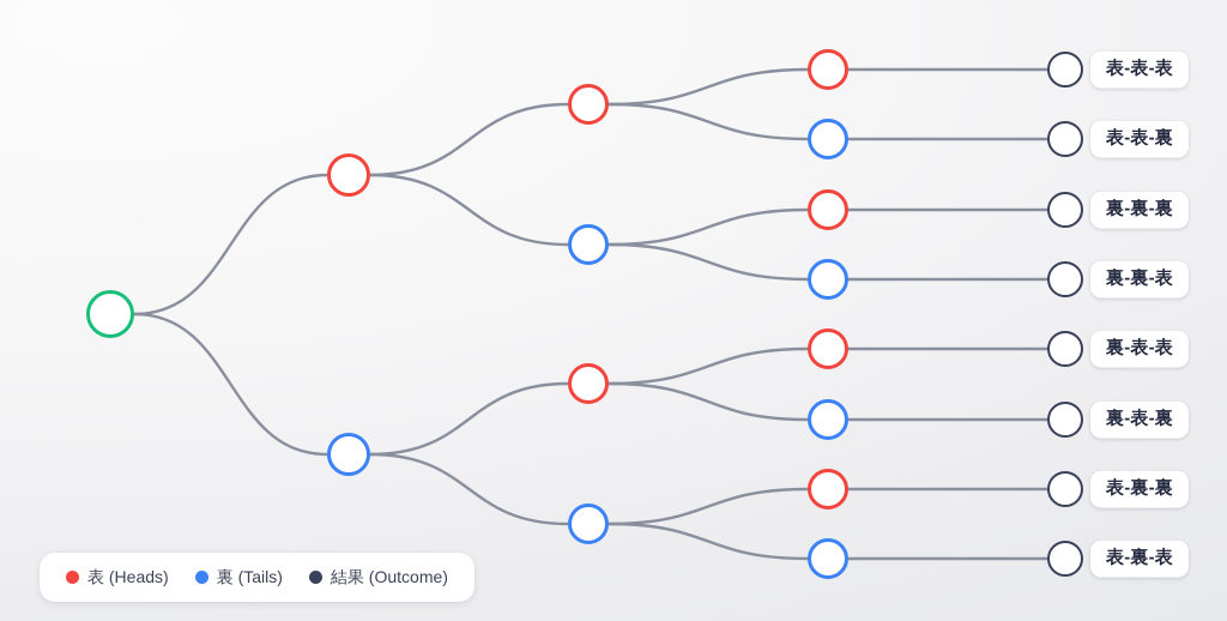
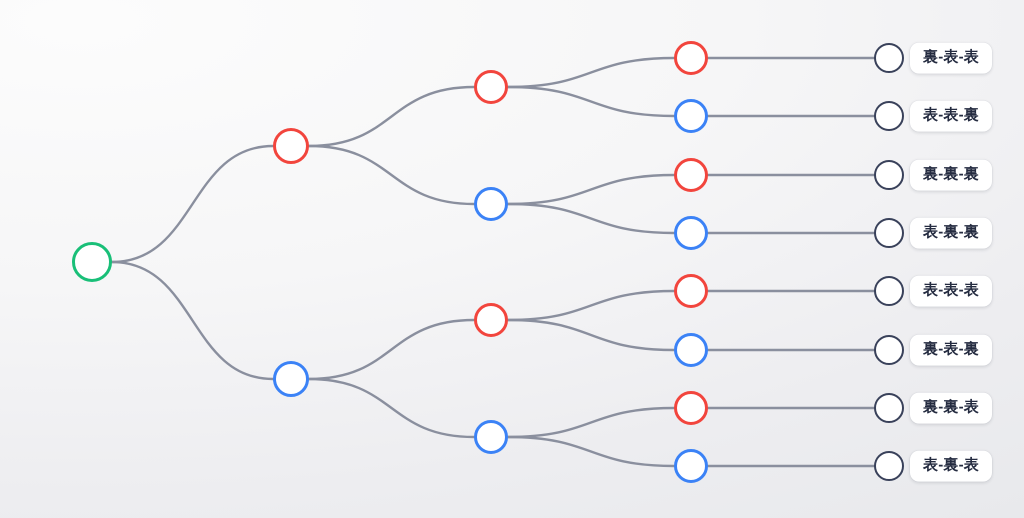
- 表-表-表
+ 裏-表-表
  表-表-裏
  裏-裏-裏
- 裏-裏-表
+ 表-裏-裏
- 裏-表-表
+ 表-表-表
  裏-表-裏
- 表-裏-裏
+ 裏-裏-表
  表-裏-表
- 表 (Heads)
- 裏 (Tails)
- 結果 (Outcome)
